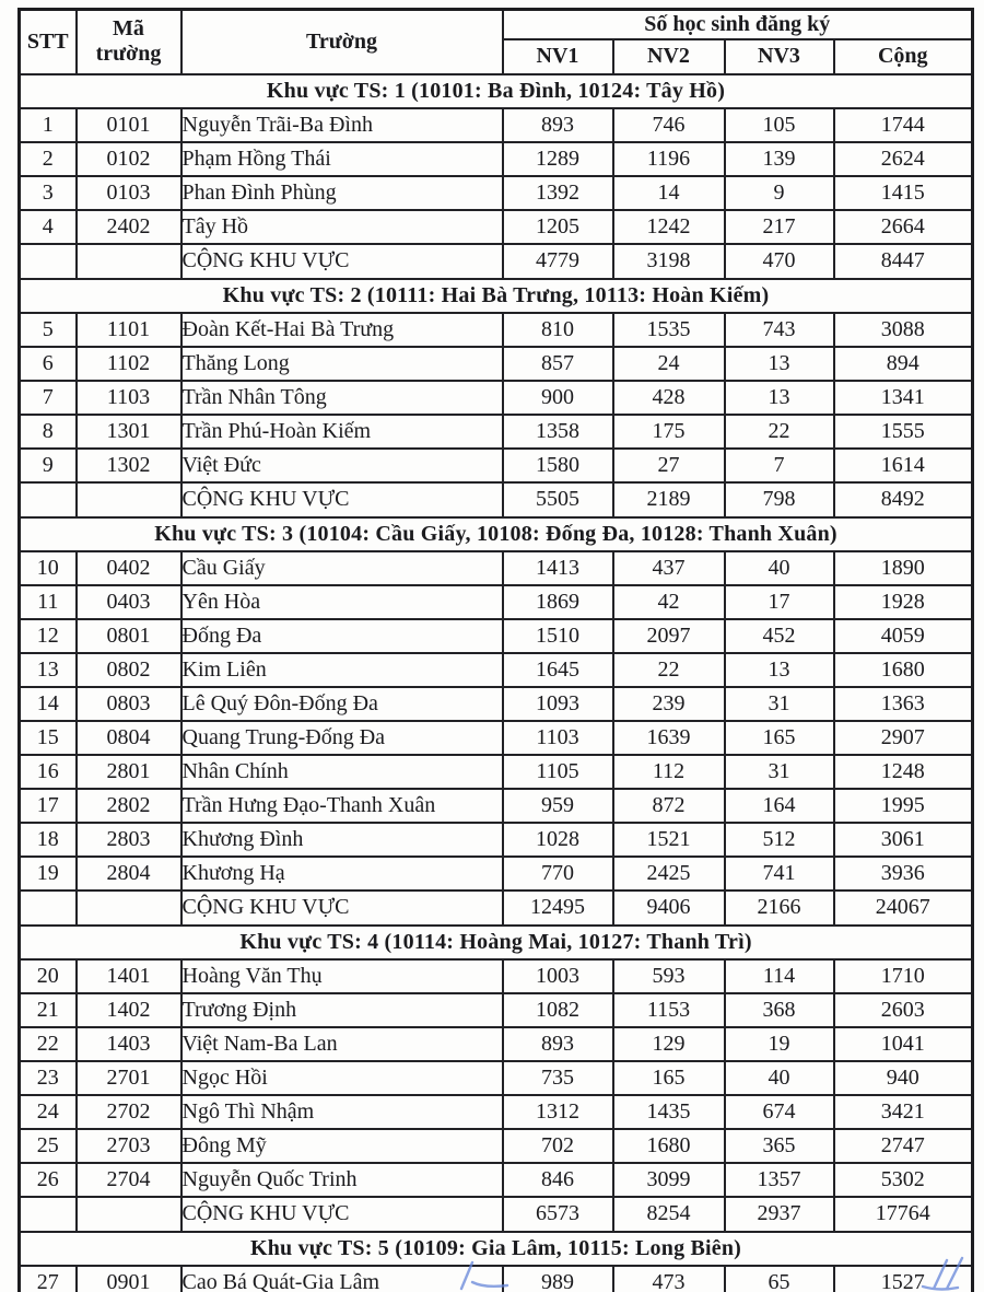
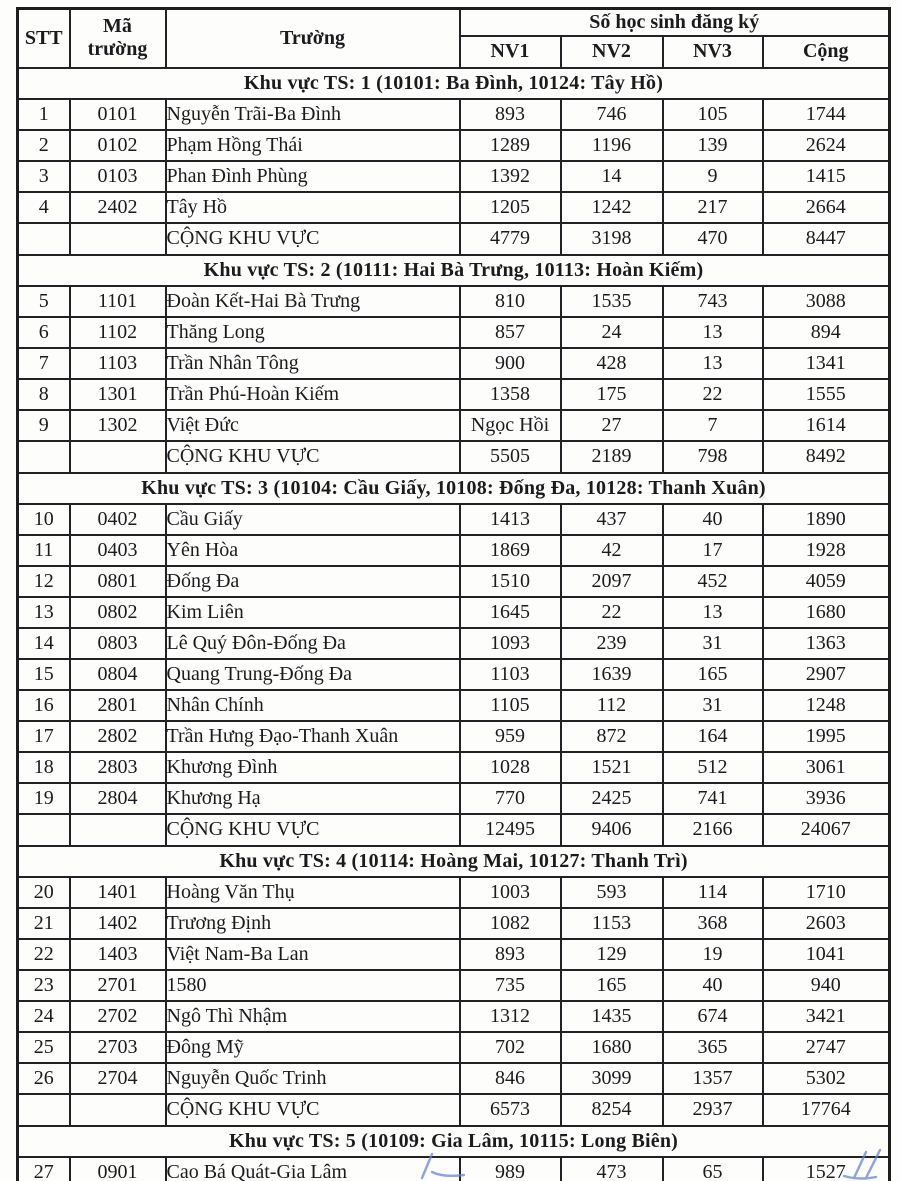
  STT	Mã trường	Trường	Số học sinh đăng ký
  NV1	NV2	NV3	Cộng
  Khu vực TS: 1 (10101: Ba Đình, 10124: Tây Hồ)
  1	0101	Nguyễn Trãi-Ba Đình	893	746	105	1744
  2	0102	Phạm Hồng Thái	1289	1196	139	2624
  3	0103	Phan Đình Phùng	1392	14	9	1415
  4	2402	Tây Hồ	1205	1242	217	2664
  		CỘNG KHU VỰC	4779	3198	470	8447
  Khu vực TS: 2 (10111: Hai Bà Trưng, 10113: Hoàn Kiếm)
  5	1101	Đoàn Kết-Hai Bà Trưng	810	1535	743	3088
  6	1102	Thăng Long	857	24	13	894
  7	1103	Trần Nhân Tông	900	428	13	1341
  8	1301	Trần Phú-Hoàn Kiếm	1358	175	22	1555
- 9	1302	Việt Đức	1580	27	7	1614
+ 9	1302	Việt Đức	Ngọc Hồi	27	7	1614
  		CỘNG KHU VỰC	5505	2189	798	8492
  Khu vực TS: 3 (10104: Cầu Giấy, 10108: Đống Đa, 10128: Thanh Xuân)
  10	0402	Cầu Giấy	1413	437	40	1890
  11	0403	Yên Hòa	1869	42	17	1928
  12	0801	Đống Đa	1510	2097	452	4059
  13	0802	Kim Liên	1645	22	13	1680
  14	0803	Lê Quý Đôn-Đống Đa	1093	239	31	1363
  15	0804	Quang Trung-Đống Đa	1103	1639	165	2907
  16	2801	Nhân Chính	1105	112	31	1248
  17	2802	Trần Hưng Đạo-Thanh Xuân	959	872	164	1995
  18	2803	Khương Đình	1028	1521	512	3061
  19	2804	Khương Hạ	770	2425	741	3936
  		CỘNG KHU VỰC	12495	9406	2166	24067
  Khu vực TS: 4 (10114: Hoàng Mai, 10127: Thanh Trì)
  20	1401	Hoàng Văn Thụ	1003	593	114	1710
  21	1402	Trương Định	1082	1153	368	2603
  22	1403	Việt Nam-Ba Lan	893	129	19	1041
- 23	2701	Ngọc Hồi	735	165	40	940
+ 23	2701	1580	735	165	40	940
  24	2702	Ngô Thì Nhậm	1312	1435	674	3421
  25	2703	Đông Mỹ	702	1680	365	2747
  26	2704	Nguyễn Quốc Trinh	846	3099	1357	5302
  		CỘNG KHU VỰC	6573	8254	2937	17764
  Khu vực TS: 5 (10109: Gia Lâm, 10115: Long Biên)
  27	0901	Cao Bá Quát-Gia Lâm	989	473	65	1527
